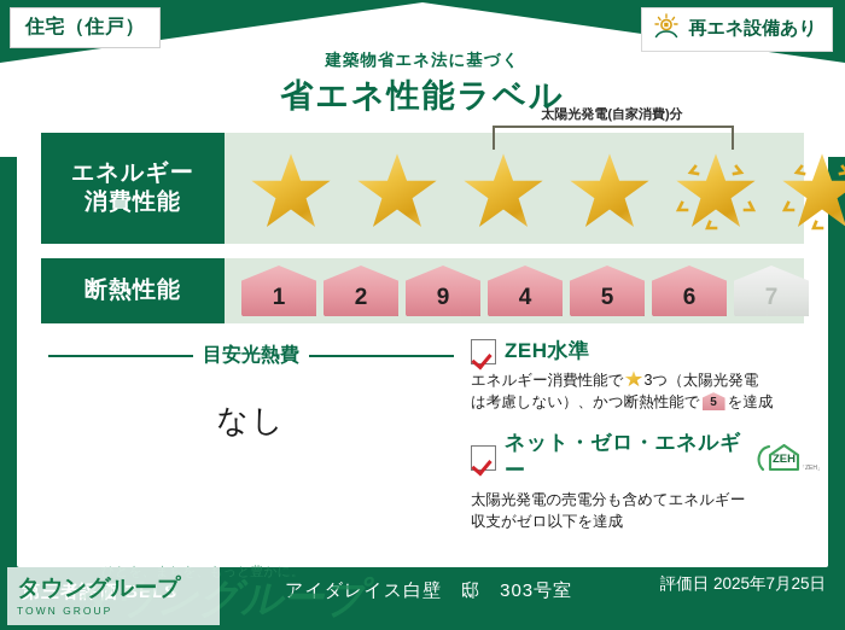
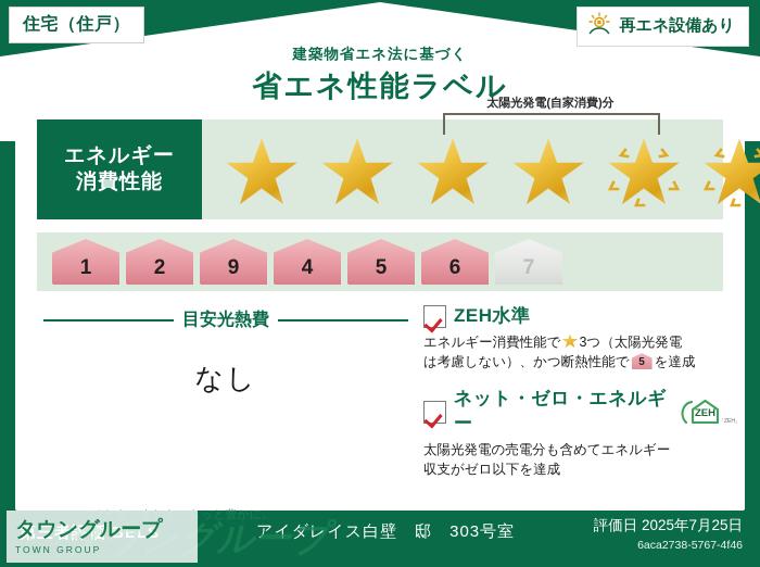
  住宅（住戸）
  再エネ設備あり
  建築物省エネ法に基づく
  省エネ性能ラベル
  エネルギー
  消費性能
  太陽光発電(自家消費)分
- 断熱性能
  1
  2
  9
  4
  5
  6
  7
  目安光熱費
  なし
  ZEH水準
  エネルギー消費性能で 3つ（太陽光発電
  は考慮しない）、かつ断熱性能で
  5
  を達成
  ネット・ゼロ・エネルギー
  ZEH
  太陽光発電の売電分も含めてエネルギー
  収支がゼロ以下を達成
  第三者評価 BELS
  アイダレイス白壁 邸 303号室
  評価日 2025年7月25日
+ 6aca2738-5767-4f46
  ひとを、まちを、もっと豊かに。
  タウングループ
  タウングループ
  TOWN GROUP
